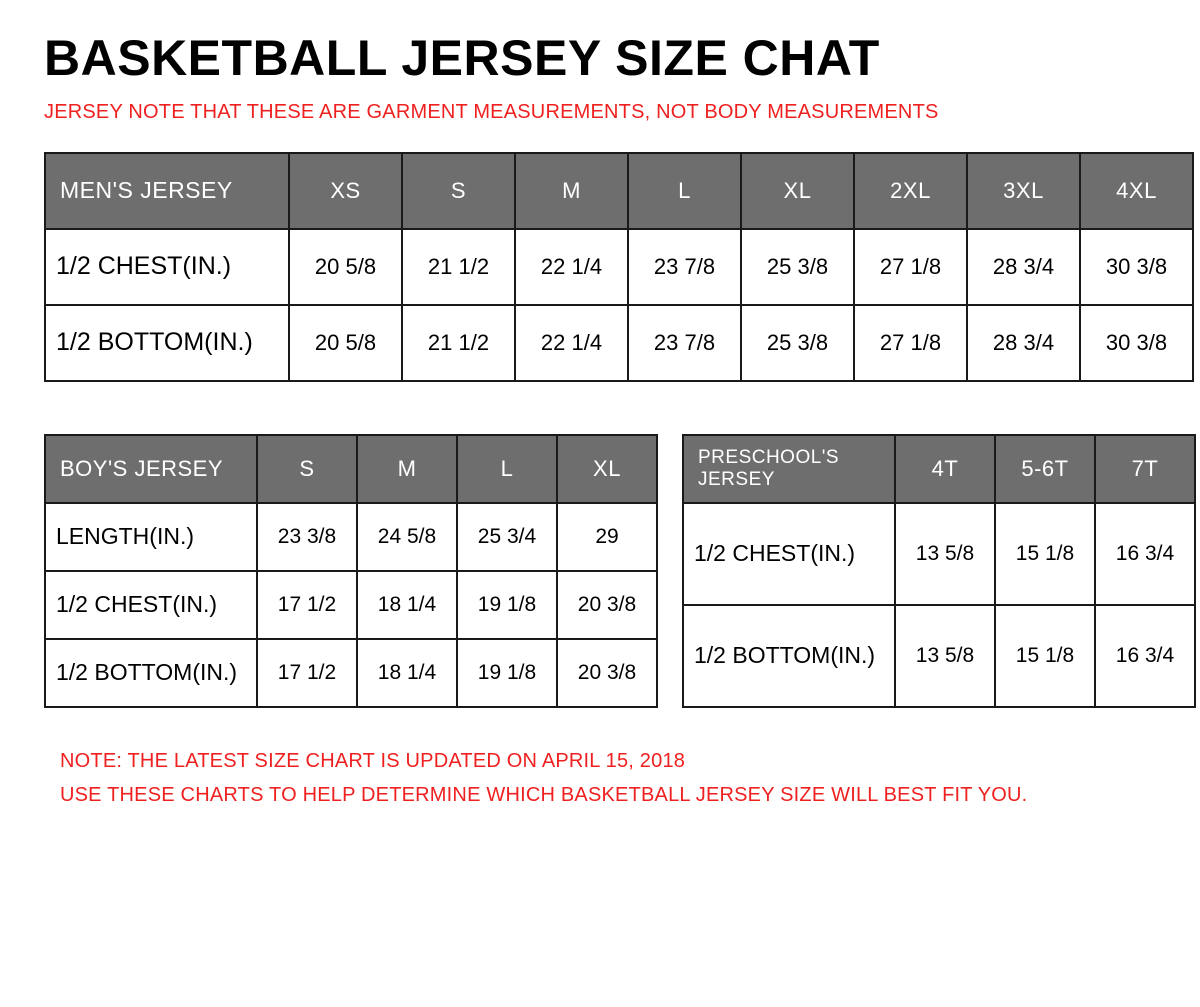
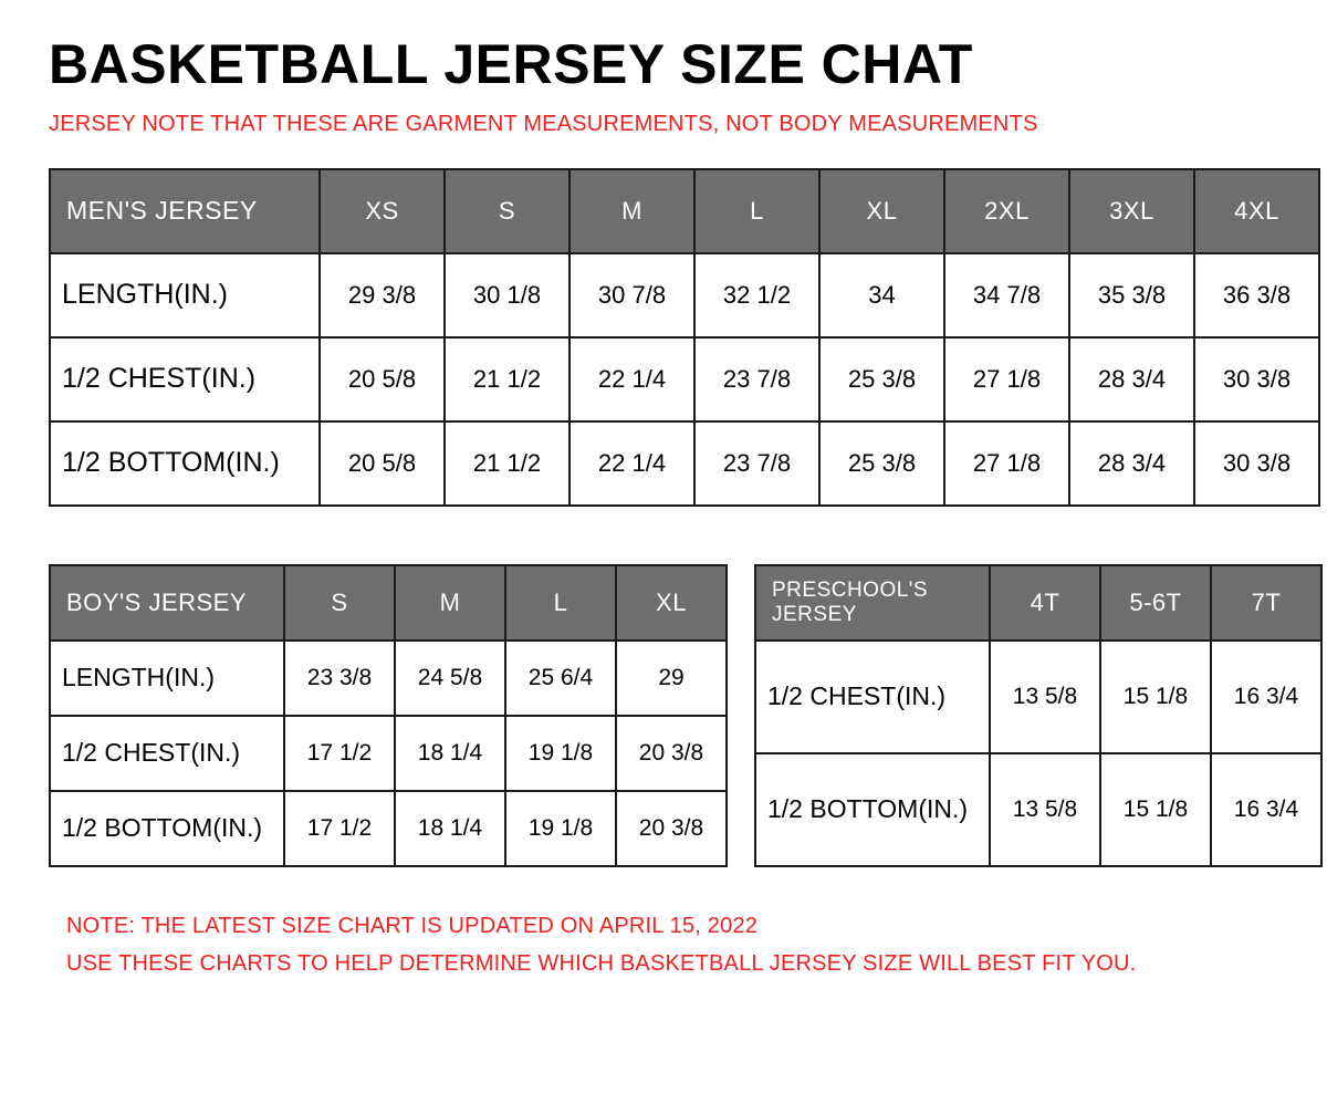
  BASKETBALL JERSEY SIZE CHAT
  JERSEY NOTE THAT THESE ARE GARMENT MEASUREMENTS, NOT BODY MEASUREMENTS
  MEN'S JERSEY	XS	S	M	L	XL	2XL	3XL	4XL
+ LENGTH(IN.)	29 3/8	30 1/8	30 7/8	32 1/2	34	34 7/8	35 3/8	36 3/8
  1/2 CHEST(IN.)	20 5/8	21 1/2	22 1/4	23 7/8	25 3/8	27 1/8	28 3/4	30 3/8
  1/2 BOTTOM(IN.)	20 5/8	21 1/2	22 1/4	23 7/8	25 3/8	27 1/8	28 3/4	30 3/8
  BOY'S JERSEY	S	M	L	XL
- LENGTH(IN.)	23 3/8	24 5/8	25 3/4	29
+ LENGTH(IN.)	23 3/8	24 5/8	25 6/4	29
  1/2 CHEST(IN.)	17 1/2	18 1/4	19 1/8	20 3/8
  1/2 BOTTOM(IN.)	17 1/2	18 1/4	19 1/8	20 3/8
  PRESCHOOL'S JERSEY	4T	5-6T	7T
  1/2 CHEST(IN.)	13 5/8	15 1/8	16 3/4
  1/2 BOTTOM(IN.)	13 5/8	15 1/8	16 3/4
- NOTE: THE LATEST SIZE CHART IS UPDATED ON APRIL 15, 2018
+ NOTE: THE LATEST SIZE CHART IS UPDATED ON APRIL 15, 2022
  USE THESE CHARTS TO HELP DETERMINE WHICH BASKETBALL JERSEY SIZE WILL BEST FIT YOU.
